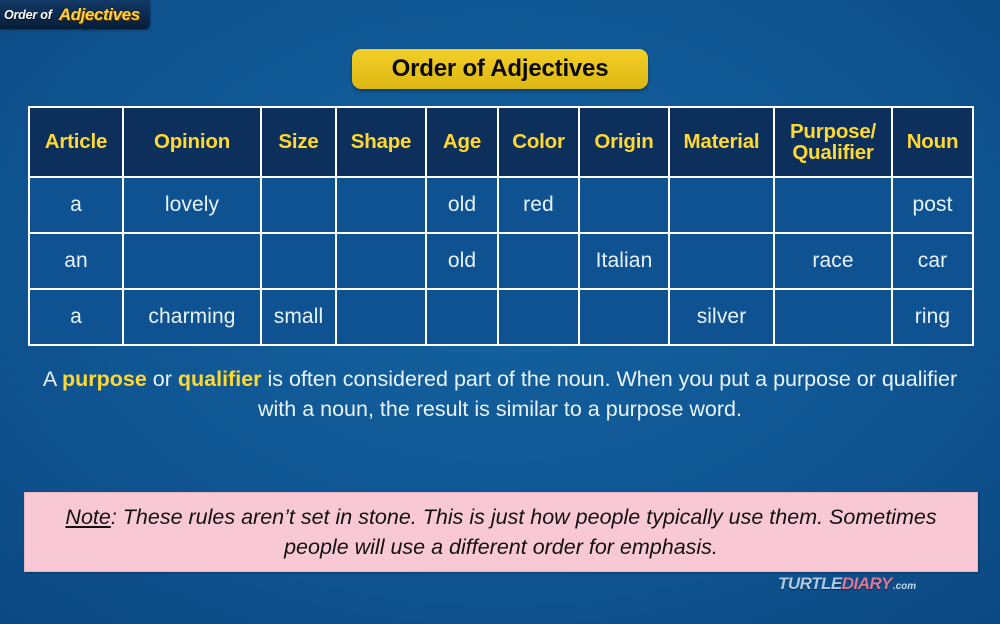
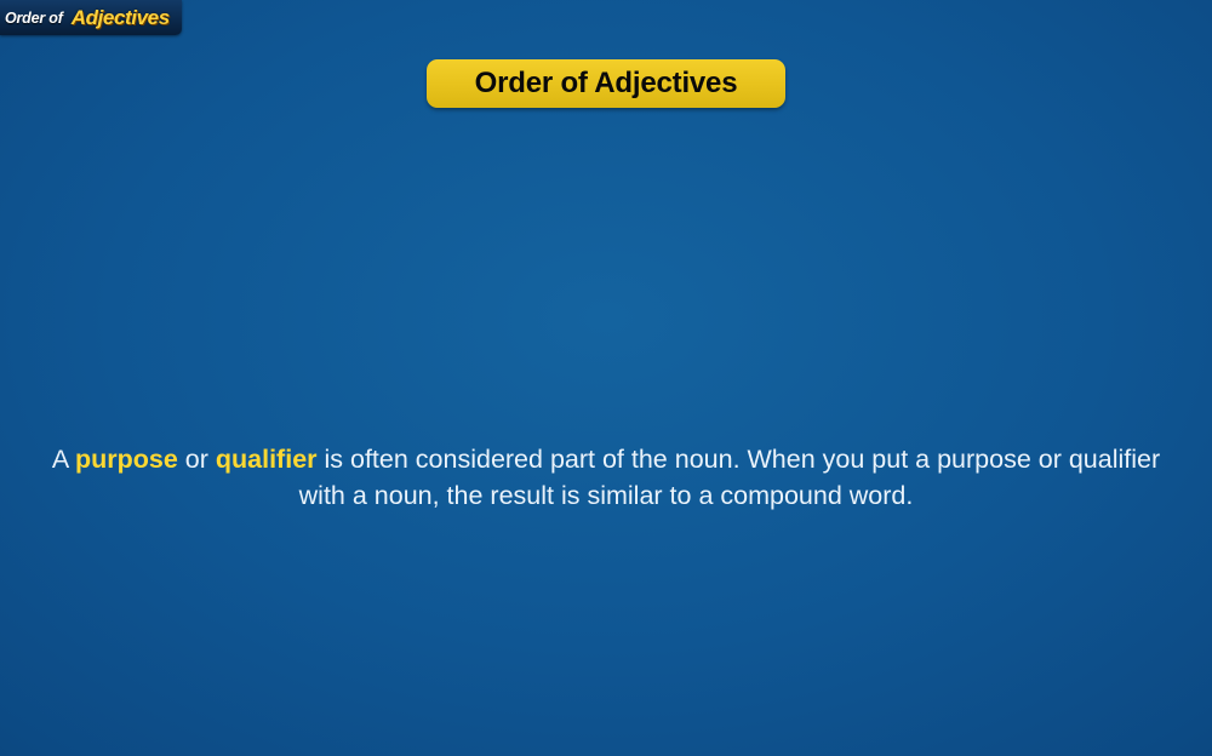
  Order of
  Adjectives
  Order of Adjectives
- Article	Opinion	Size	Shape	Age	Color	Origin	Material	Purpose/Qualifier	Noun
- a	lovely			old	red				post
- an				old		Italian		race	car
- a	charming	small					silver		ring
- A purpose or qualifier is often considered part of the noun. When you put a purpose or qualifier with a noun, the result is similar to a purpose word.
+ A purpose or qualifier is often considered part of the noun. When you put a purpose or qualifier with a noun, the result is similar to a compound word.
- Note: These rules aren’t set in stone. This is just how people typically use them. Sometimes people will use a different order for emphasis.
- TURTLE
- DIARY
- .com
